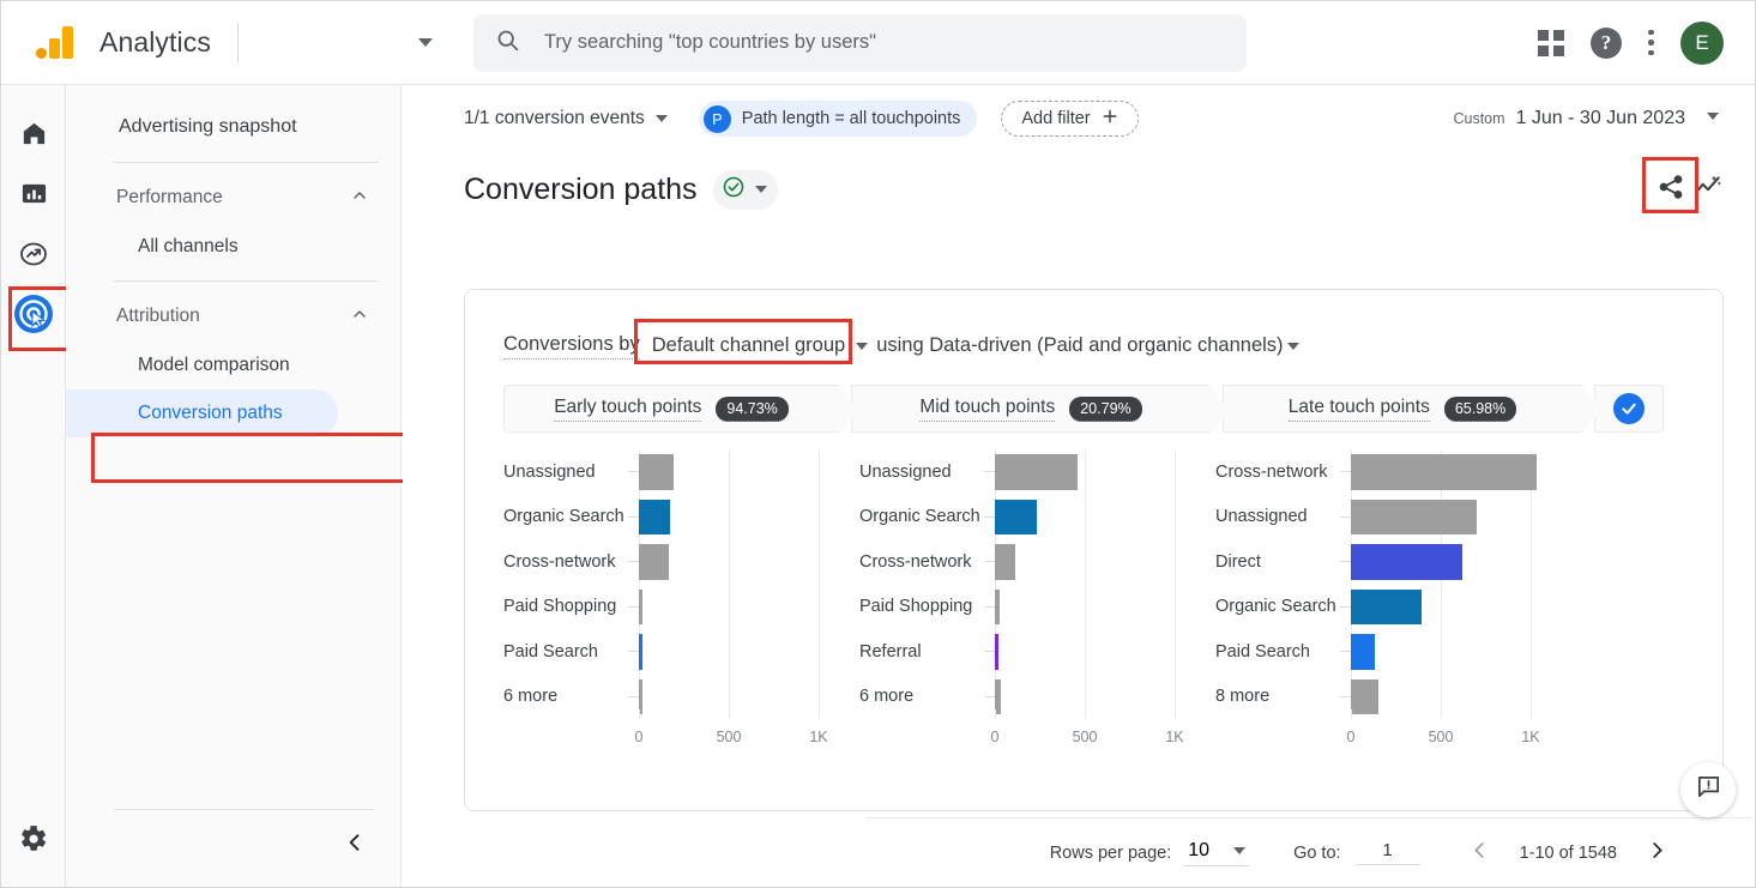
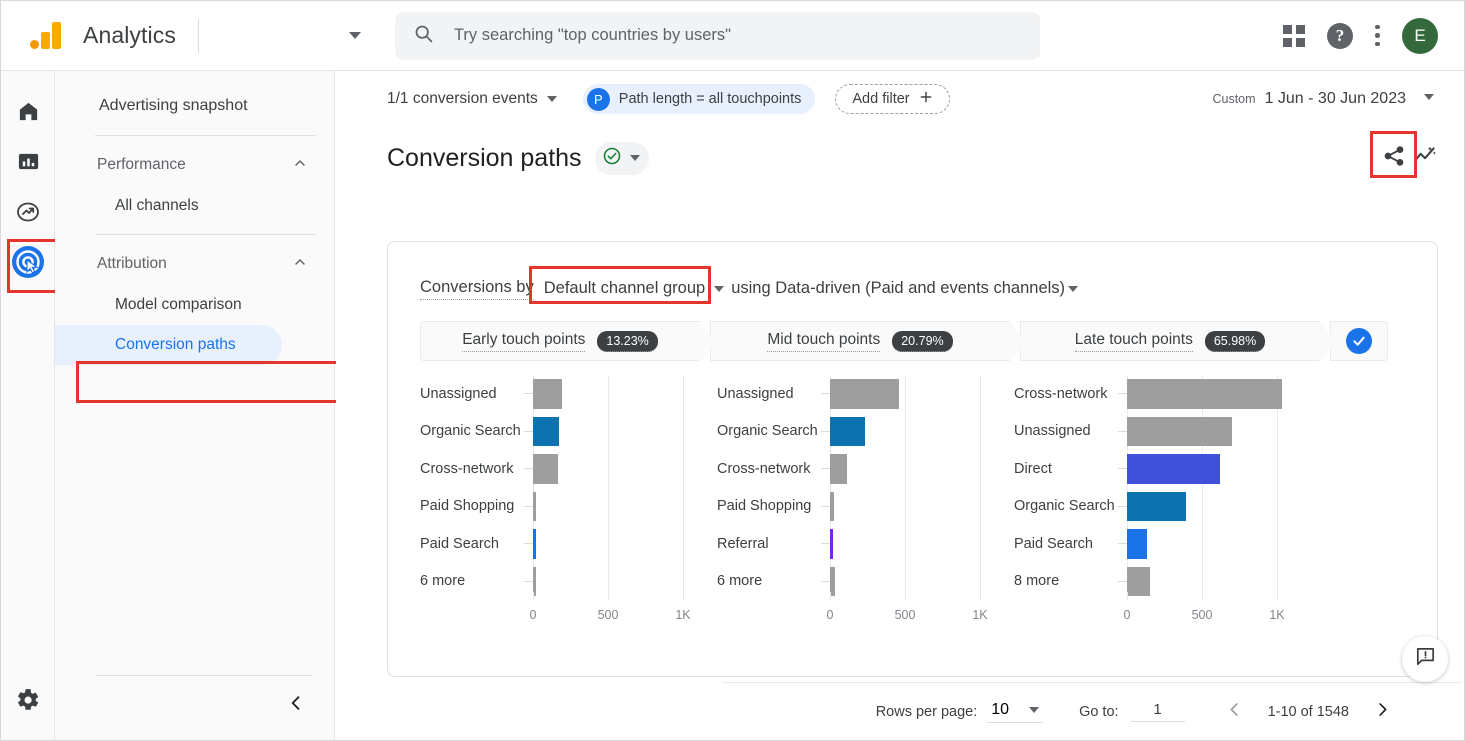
  Analytics
  Try searching "top countries by users"
  ?
  E
  Advertising snapshot
  Performance
  All channels
  Attribution
  Model comparison
  Conversion paths
  1/1 conversion events
  P
  Path length = all touchpoints
  Add filter
  Custom
  1 Jun - 30 Jun 2023
  Conversion paths
  Conversions by
  Default channel group
- using Data-driven (Paid and organic channels)
+ using Data-driven (Paid and events channels)
  Early touch points
- 94.73%
+ 13.23%
  Mid touch points
  20.79%
  Late touch points
  65.98%
  Unassigned
  Organic Search
  Cross-network
  Paid Shopping
  Paid Search
  6 more
  0
  500
  1K
  Unassigned
  Organic Search
  Cross-network
  Paid Shopping
  Referral
  6 more
  0
  500
  1K
  Cross-network
  Unassigned
  Direct
  Organic Search
  Paid Search
  8 more
  0
  500
  1K
  Rows per page:
  10
  Go to:
  1
  1-10 of 1548
